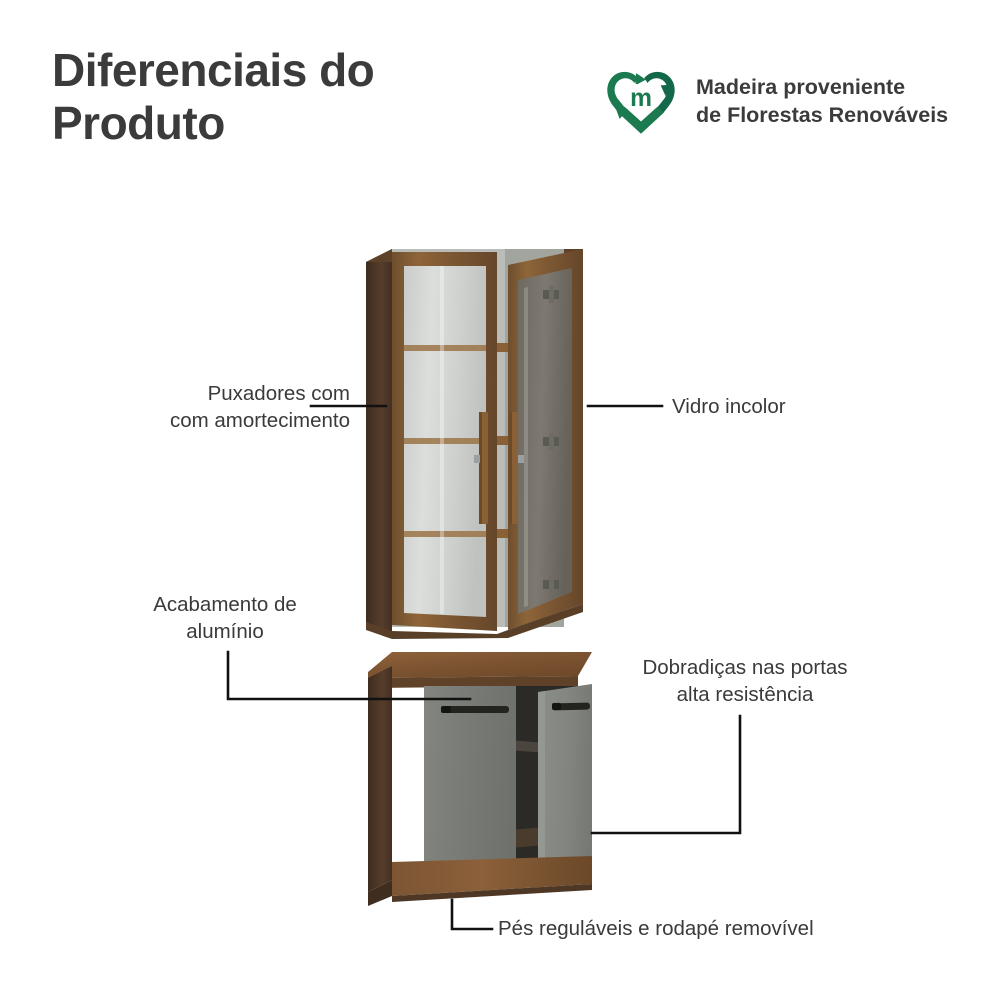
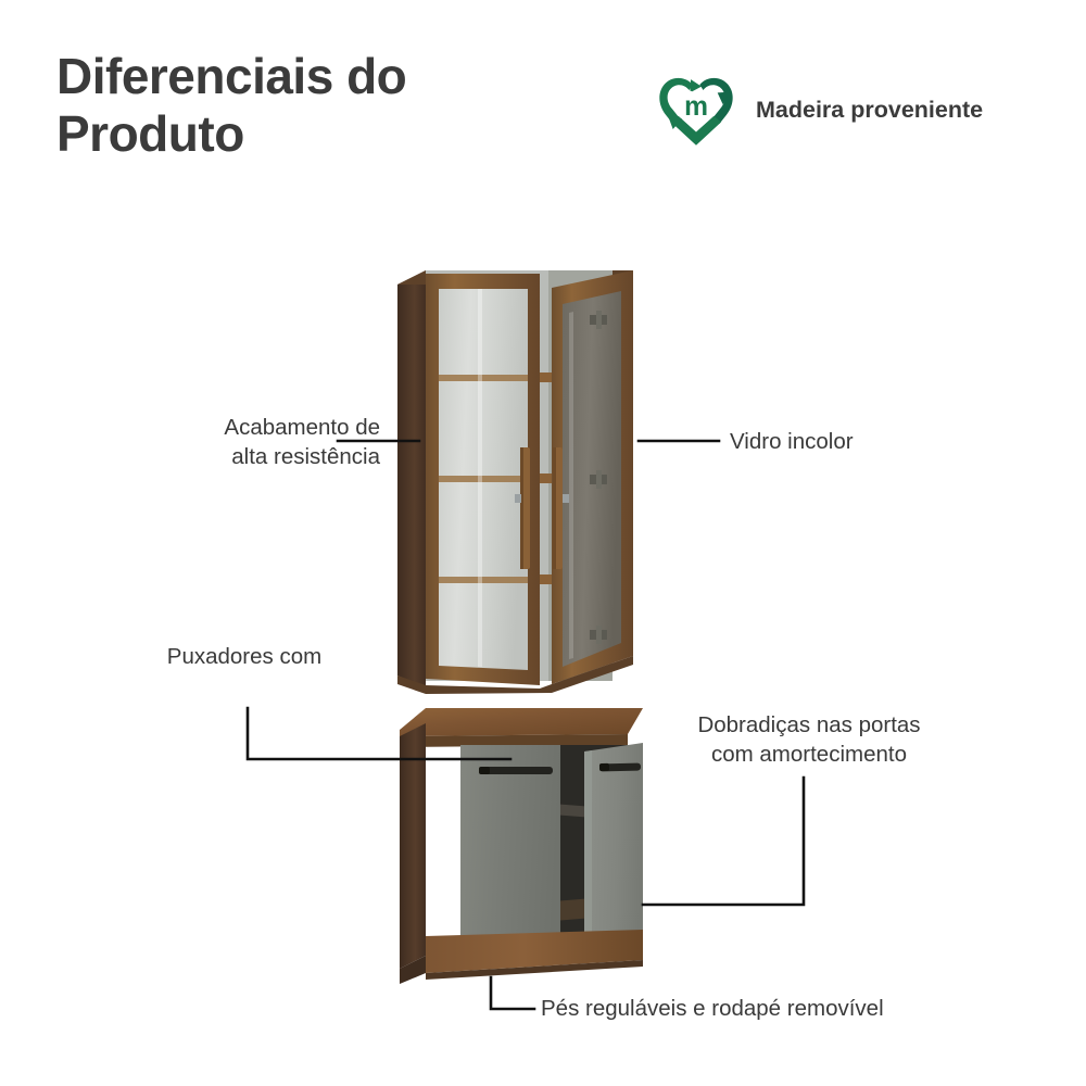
  Diferenciais do Produto
  m
  Madeira proveniente
- de Florestas Renováveis
- Puxadores com
+ Acabamento de
- com amortecimento
+ alta resistência
  Vidro incolor
- Acabamento de
+ Puxadores com
- alumínio
  Dobradiças nas portas
- alta resistência
+ com amortecimento
  Pés reguláveis e rodapé removível
